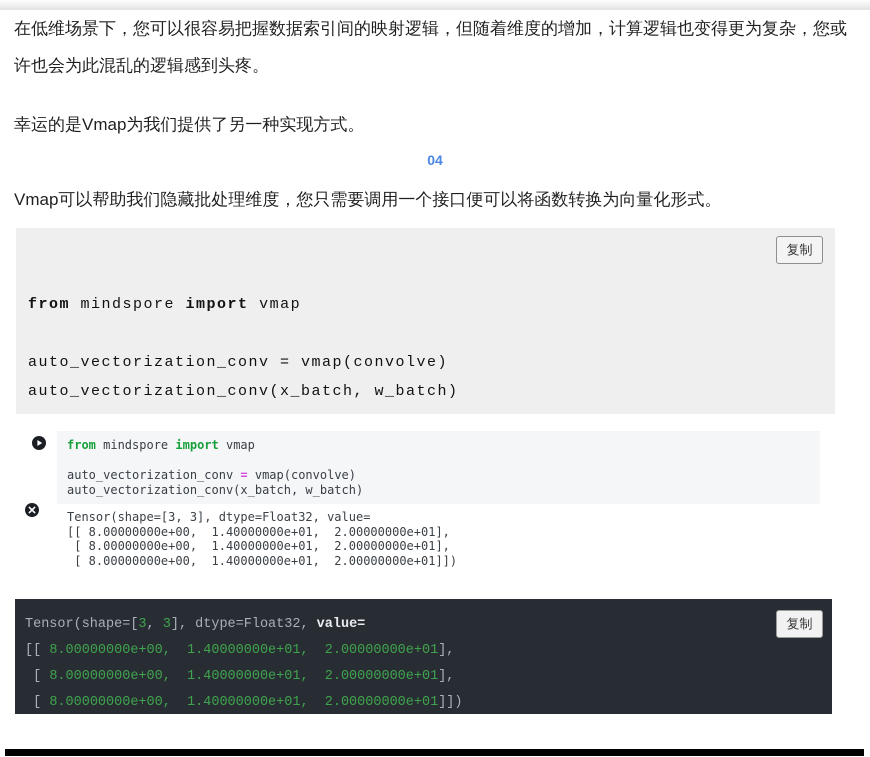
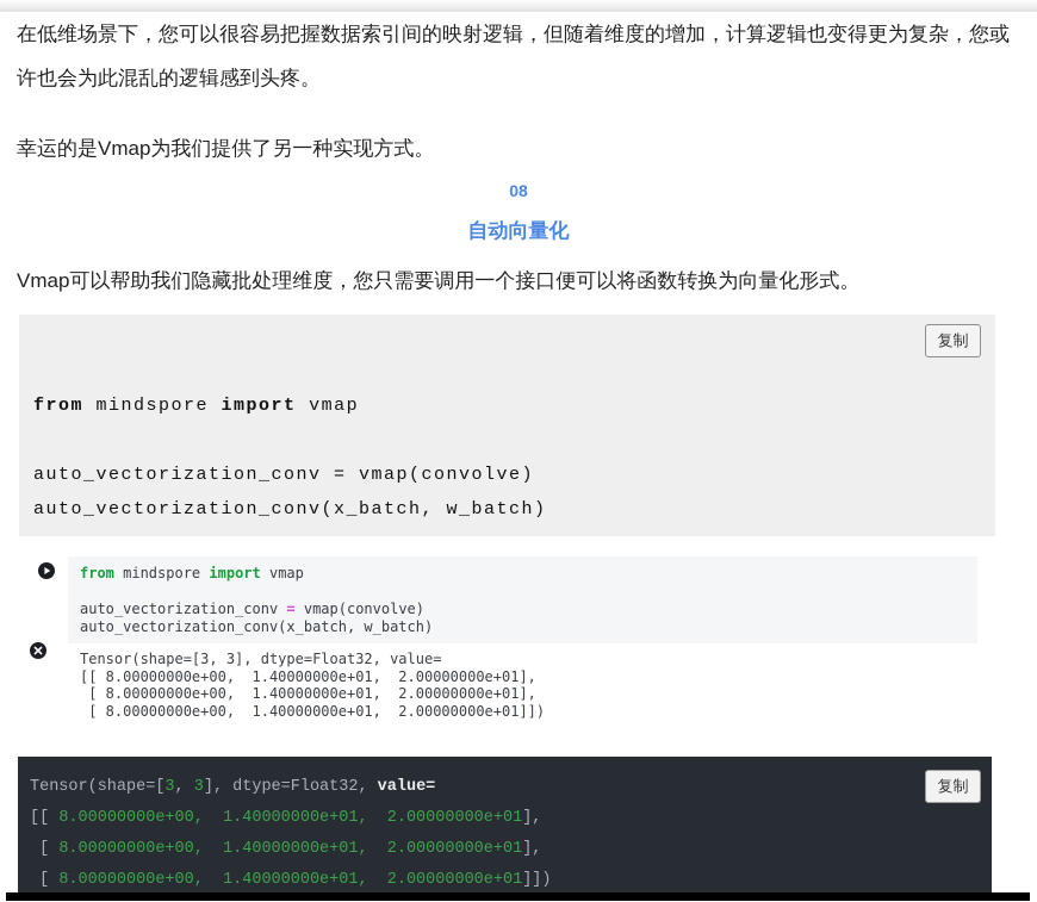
  在低维场景下，您可以很容易把握数据索引间的映射逻辑，但随着维度的增加，计算逻辑也变得更为复杂，您或许也会为此混乱的逻辑感到头疼。
  幸运的是Vmap为我们提供了另一种实现方式。
- 04
+ 08
+ 自动向量化
  Vmap可以帮助我们隐藏批处理维度，您只需要调用一个接口便可以将函数转换为向量化形式。
  复制
  from mindspore import vmap auto_vectorization_conv = vmap(convolve) auto_vectorization_conv(x_batch, w_batch)
  from mindspore import vmap auto_vectorization_conv = vmap(convolve) auto_vectorization_conv(x_batch, w_batch)
  Tensor(shape=[3, 3], dtype=Float32, value= [[ 8.00000000e+00, 1.40000000e+01, 2.00000000e+01], [ 8.00000000e+00, 1.40000000e+01, 2.00000000e+01], [ 8.00000000e+00, 1.40000000e+01, 2.00000000e+01]])
  复制
  Tensor(shape=[3, 3], dtype=Float32, value= [[ 8.00000000e+00, 1.40000000e+01, 2.00000000e+01], [ 8.00000000e+00, 1.40000000e+01, 2.00000000e+01], [ 8.00000000e+00, 1.40000000e+01, 2.00000000e+01]])
